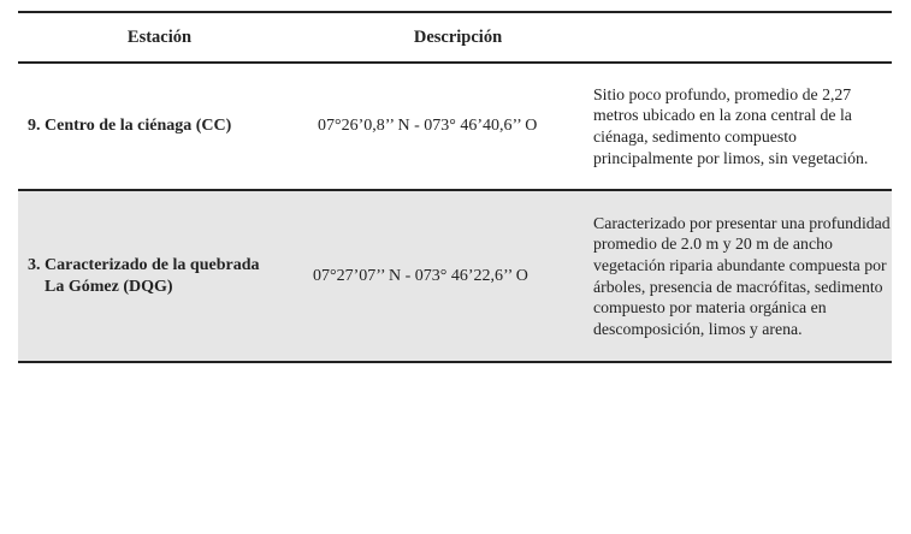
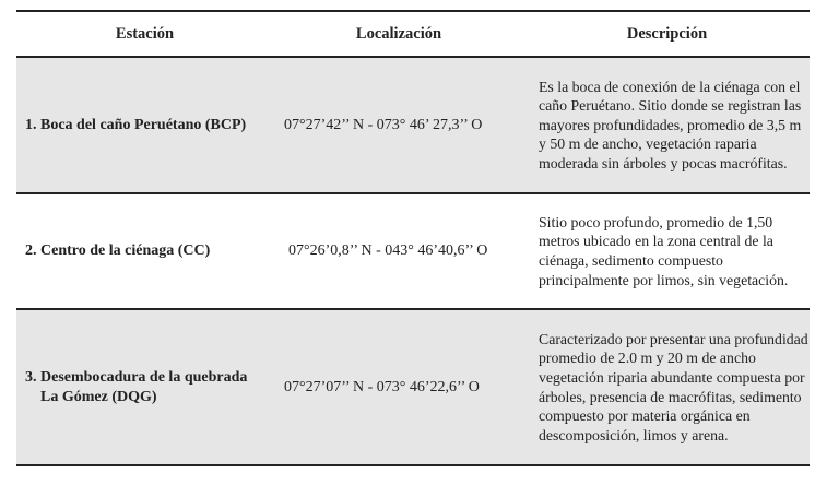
  Estación
+ Localización
  Descripción
+ 1. Boca del caño Peruétano (BCP)
+ 07°27’42’’ N - 073° 46’ 27,3’’ O
+ Es la boca de conexión de la ciénaga con el caño Peruétano. Sitio donde se registran las mayores profundidades, promedio de 3,5 m y 50 m de ancho, vegetación raparia moderada sin árboles y pocas macrófitas.
- 9. Centro de la ciénaga (CC)
+ 2. Centro de la ciénaga (CC)
- 07°26’0,8’’ N - 073° 46’40,6’’ O
+ 07°26’0,8’’ N - 043° 46’40,6’’ O
- Sitio poco profundo, promedio de 2,27 metros ubicado en la zona central de la ciénaga, sedimento compuesto principalmente por limos, sin vegetación.
+ Sitio poco profundo, promedio de 1,50 metros ubicado en la zona central de la ciénaga, sedimento compuesto principalmente por limos, sin vegetación.
- 3. Caracterizado de la quebrada
+ 3. Desembocadura de la quebrada
  La Gómez (DQG)
  07°27’07’’ N - 073° 46’22,6’’ O
  Caracterizado por presentar una profundidad promedio de 2.0 m y 20 m de ancho vegetación riparia abundante compuesta por árboles, presencia de macrófitas, sedimento compuesto por materia orgánica en descomposición, limos y arena.
